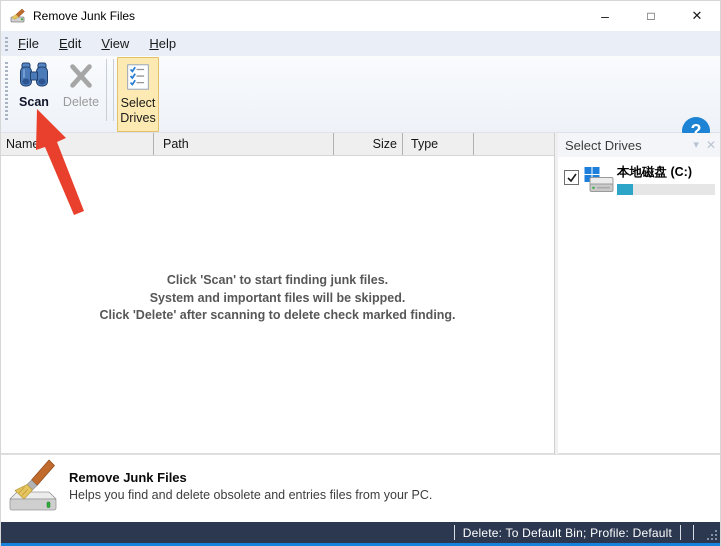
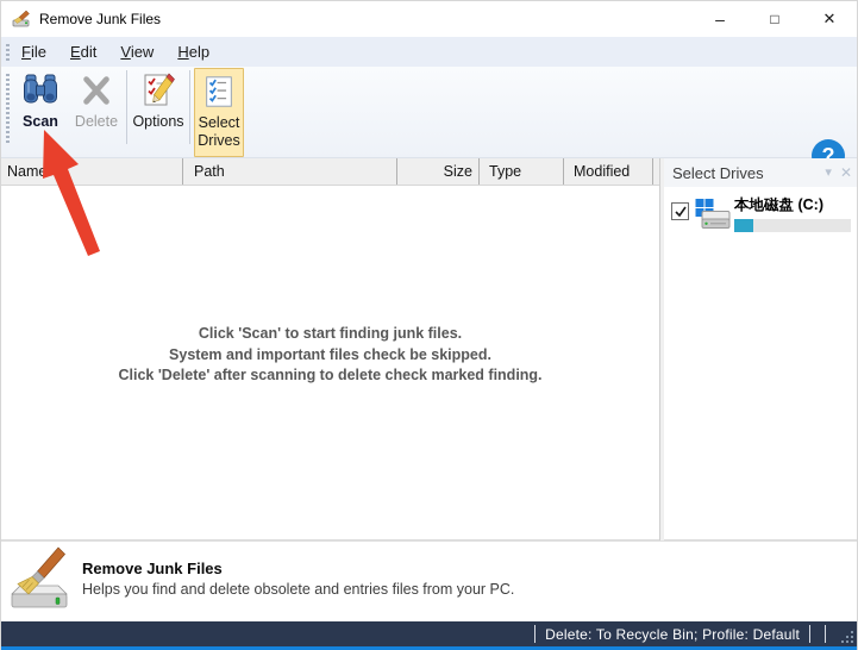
  Remove Junk Files
  –
  □
  ✕
  File
  Edit
  View
  Help
  Scan
  Delete
+ Options
  Select Drives
  ?
  Name
  Path
  Size
  Type
+ Modified
  Click 'Scan' to start finding junk files.
- System and important files will be skipped.
+ System and important files check be skipped.
  Click 'Delete' after scanning to delete check marked finding.
  Select Drives
  ▾
  ✕
  本地磁盘 (C:)
  Remove Junk Files
  Helps you find and delete obsolete and entries files from your PC.
- Delete: To Default Bin; Profile: Default
+ Delete: To Recycle Bin; Profile: Default
